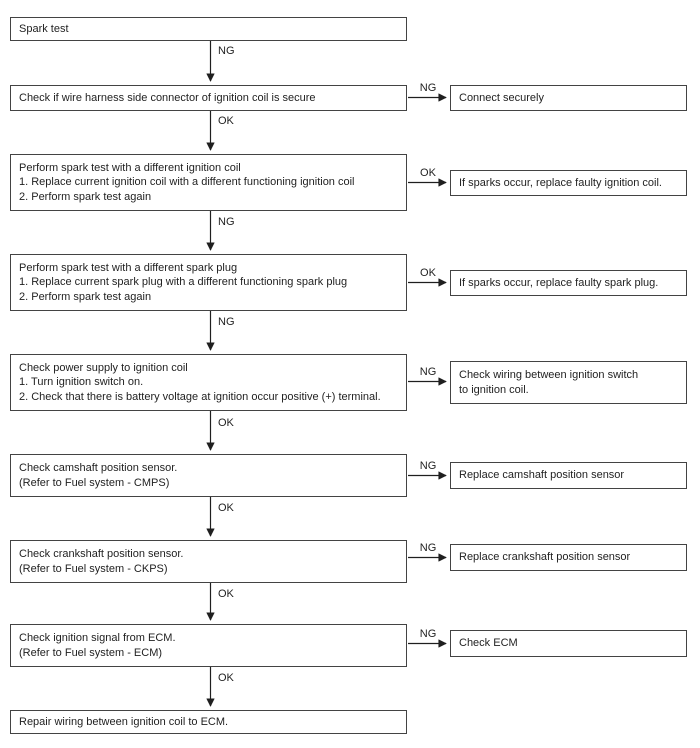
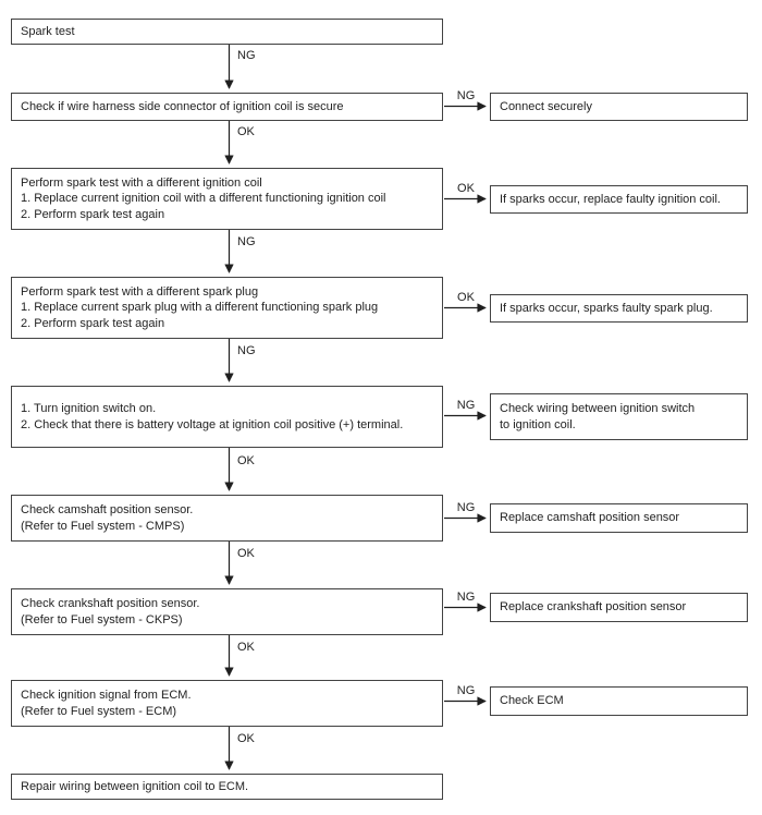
  Spark test
  Check if wire harness side connector of ignition coil is secure
  Perform spark test with a different ignition coil
  1. Replace current ignition coil with a different functioning ignition coil
  2. Perform spark test again
  Perform spark test with a different spark plug
  1. Replace current spark plug with a different functioning spark plug
  2. Perform spark test again
- Check power supply to ignition coil
  1. Turn ignition switch on.
- 2. Check that there is battery voltage at ignition occur positive (+) terminal.
+ 2. Check that there is battery voltage at ignition coil positive (+) terminal.
  Check camshaft position sensor.
  (Refer to Fuel system - CMPS)
  Check crankshaft position sensor.
  (Refer to Fuel system - CKPS)
  Check ignition signal from ECM.
  (Refer to Fuel system - ECM)
  Repair wiring between ignition coil to ECM.
  Connect securely
  If sparks occur, replace faulty ignition coil.
- If sparks occur, replace faulty spark plug.
+ If sparks occur, sparks faulty spark plug.
  Check wiring between ignition switch
  to ignition coil.
  Replace camshaft position sensor
  Replace crankshaft position sensor
  Check ECM
  NG
  OK
  NG
  NG
  OK
  OK
  OK
  OK
  NG
  OK
  OK
  NG
  NG
  NG
  NG
